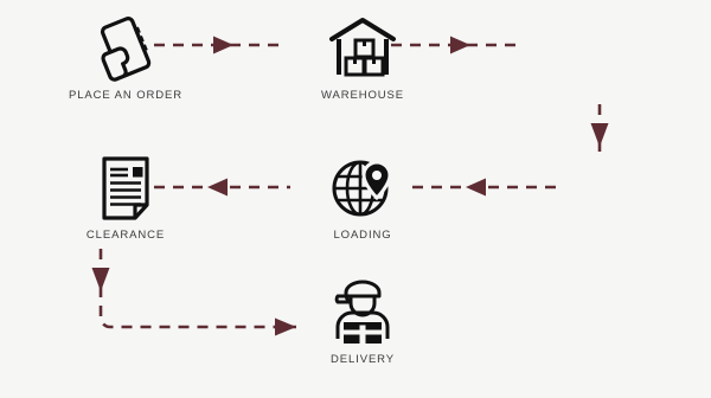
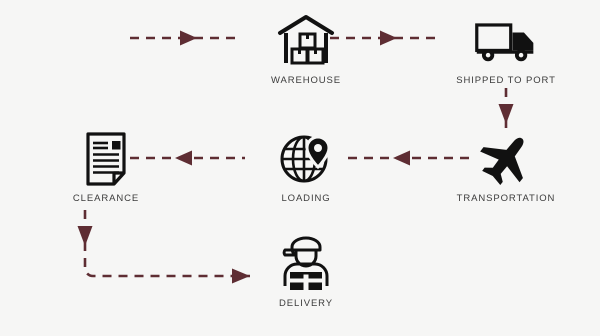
- PLACE AN ORDER
  WAREHOUSE
+ SHIPPED TO PORT
+ TRANSPORTATION
  LOADING
  CLEARANCE
  DELIVERY
